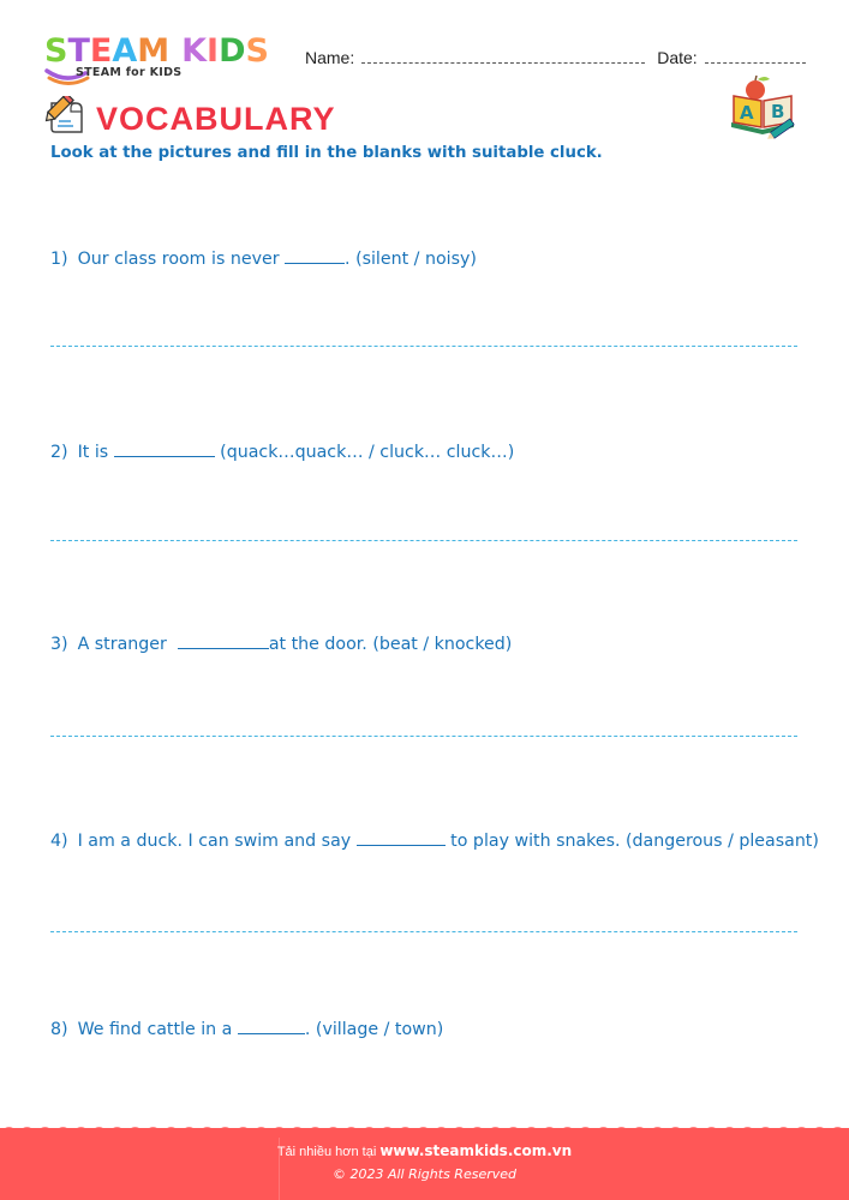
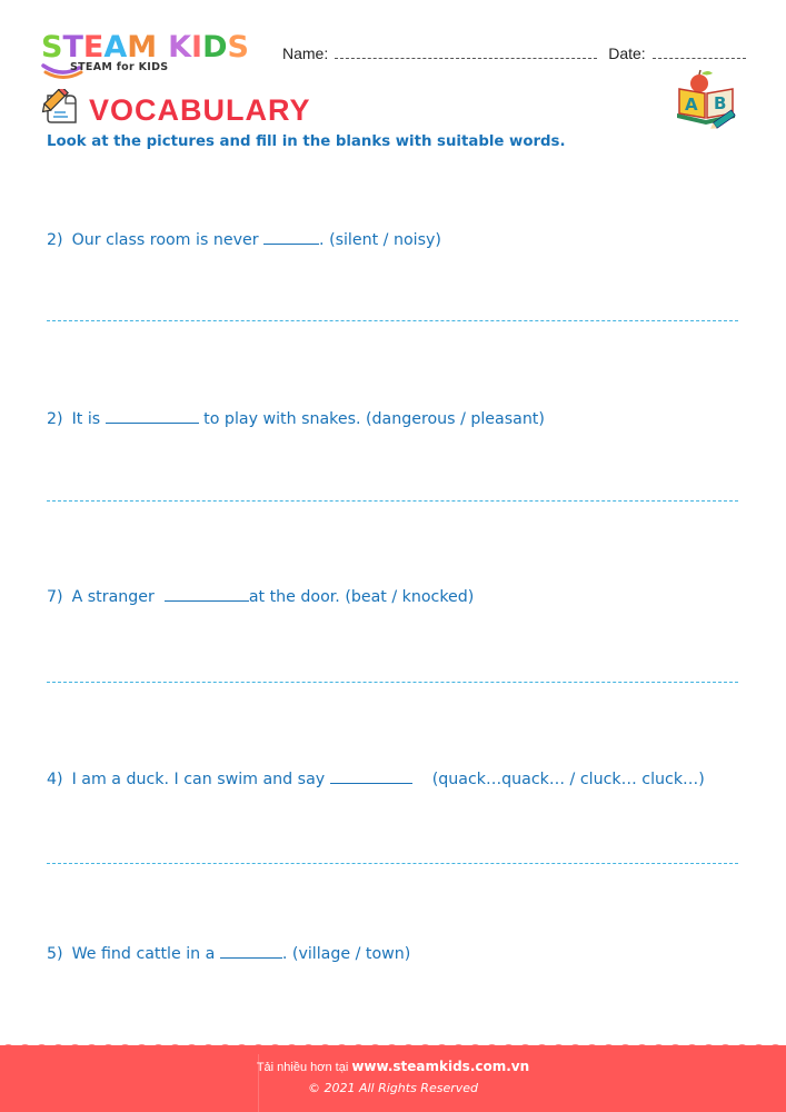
  STEAM KIDS
  STEAM for KIDS
  Name: Date:
  VOCABULARY
  A
  B
- Look at the pictures and fill in the blanks with suitable cluck.
+ Look at the pictures and fill in the blanks with suitable words.
- 1) Our class room is never . (silent / noisy)
+ 2) Our class room is never . (silent / noisy)
- 2) It is (quack…quack… / cluck… cluck…)
+ 2) It is to play with snakes. (dangerous / pleasant)
- 3) A stranger at the door. (beat / knocked)
+ 7) A stranger at the door. (beat / knocked)
- 4) I am a duck. I can swim and say to play with snakes. (dangerous / pleasant)
+ 4) I am a duck. I can swim and say (quack…quack… / cluck… cluck…)
- 8) We find cattle in a . (village / town)
+ 5) We find cattle in a . (village / town)
  Tải nhiều hơn tại www.steamkids.com.vn
- © 2023 All Rights Reserved
+ © 2021 All Rights Reserved
